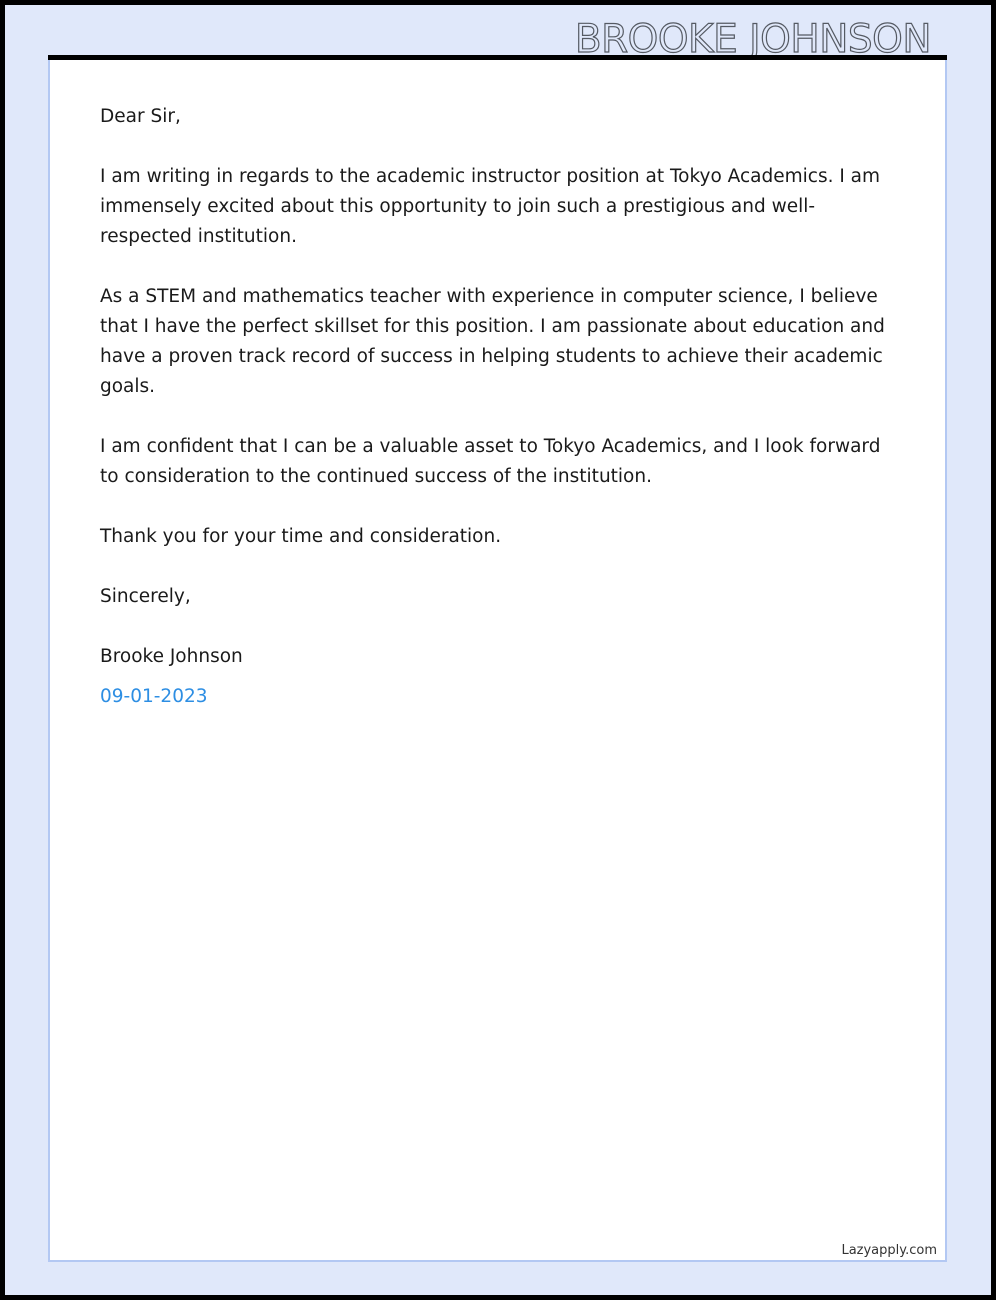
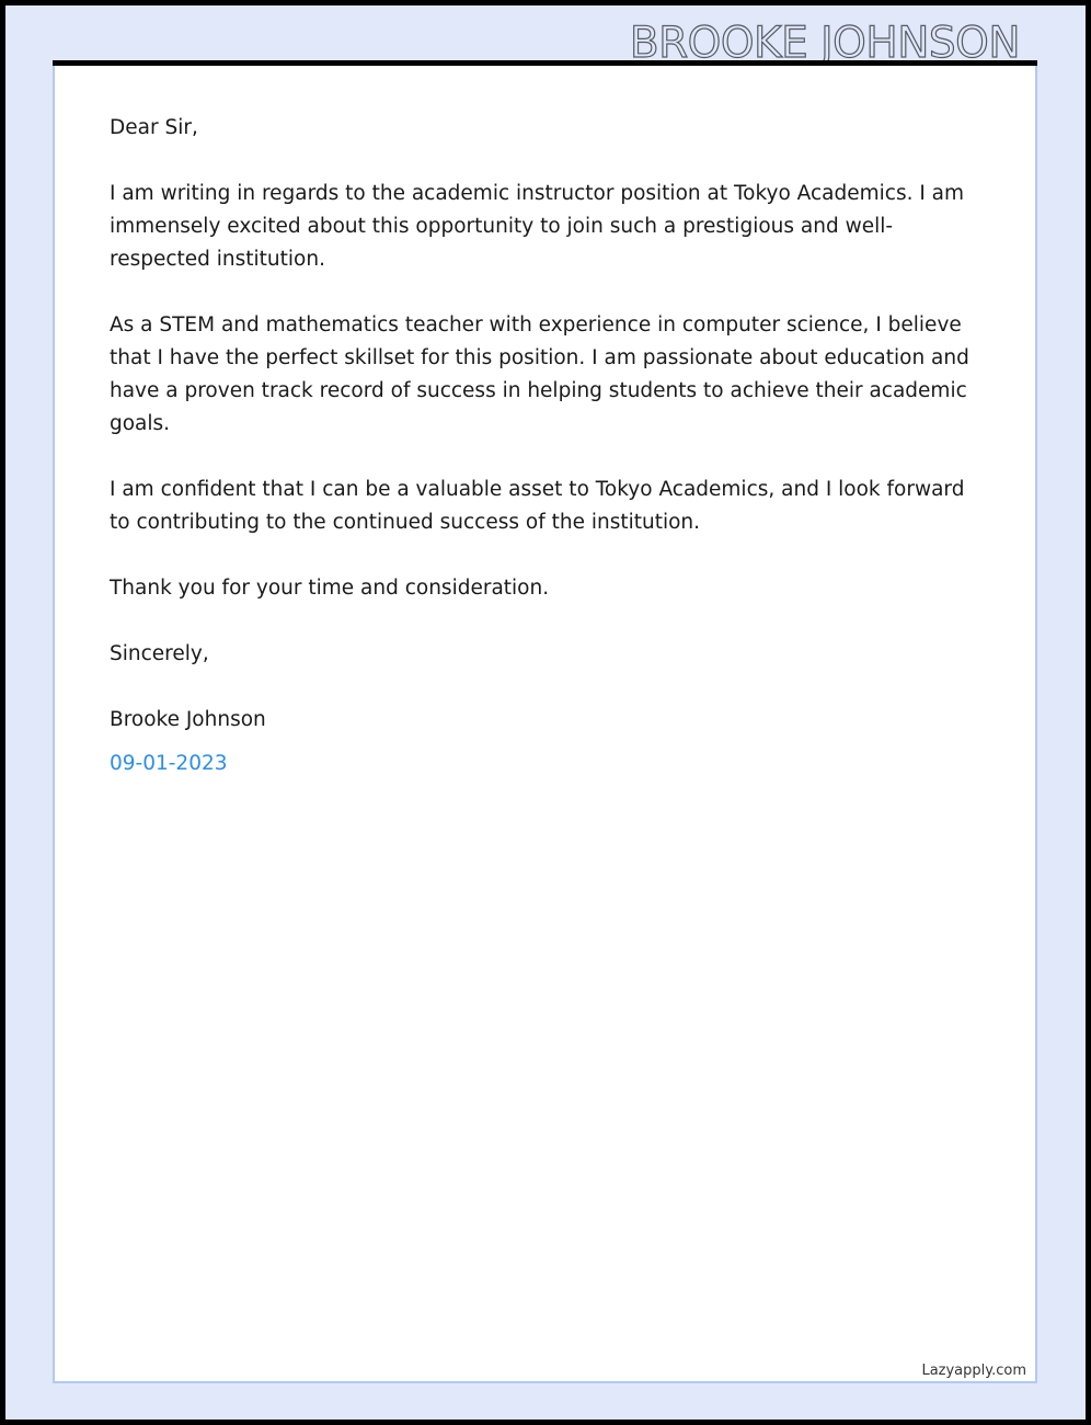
  BROOKE JOHNSON
  Dear Sir,
  I am writing in regards to the academic instructor position at Tokyo Academics. I am immensely excited about this opportunity to join such a prestigious and well-respected institution.
  As a STEM and mathematics teacher with experience in computer science, I believe that I have the perfect skillset for this position. I am passionate about education and have a proven track record of success in helping students to achieve their academic goals.
- I am confident that I can be a valuable asset to Tokyo Academics, and I look forward to consideration to the continued success of the institution.
+ I am confident that I can be a valuable asset to Tokyo Academics, and I look forward to contributing to the continued success of the institution.
  Thank you for your time and consideration.
  Sincerely,
  Brooke Johnson
  09-01-2023
  Lazyapply.com
